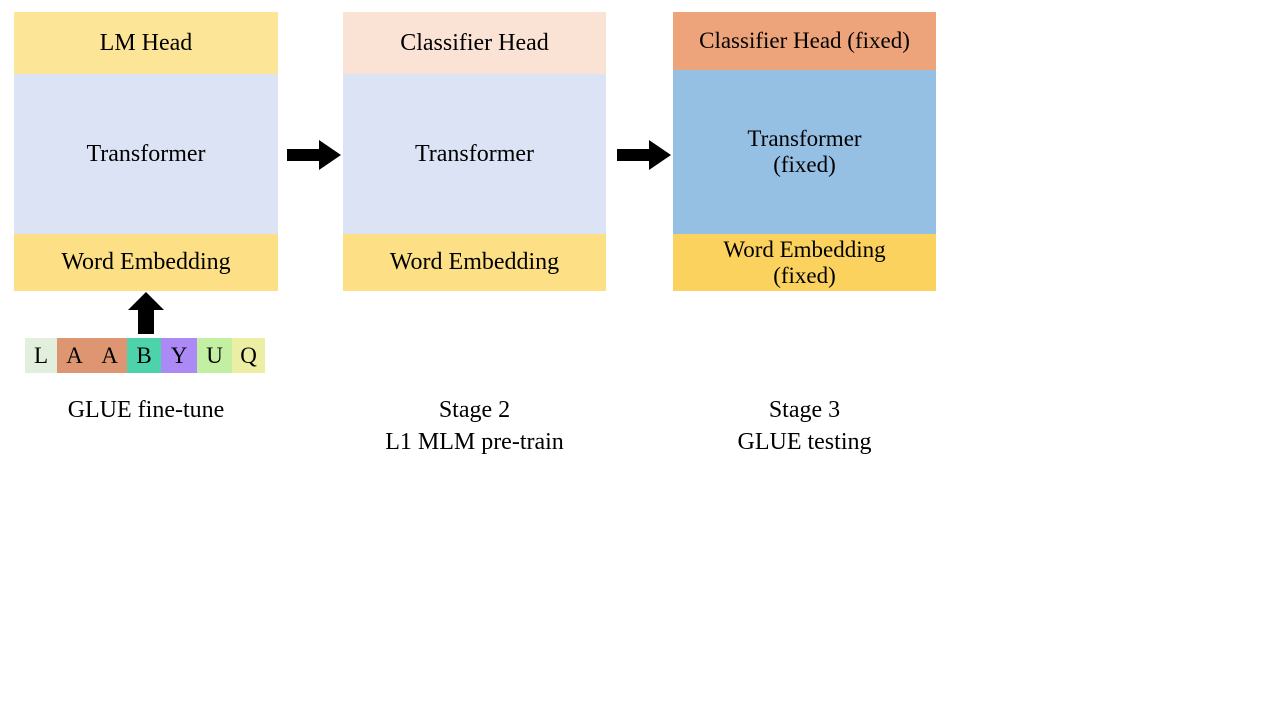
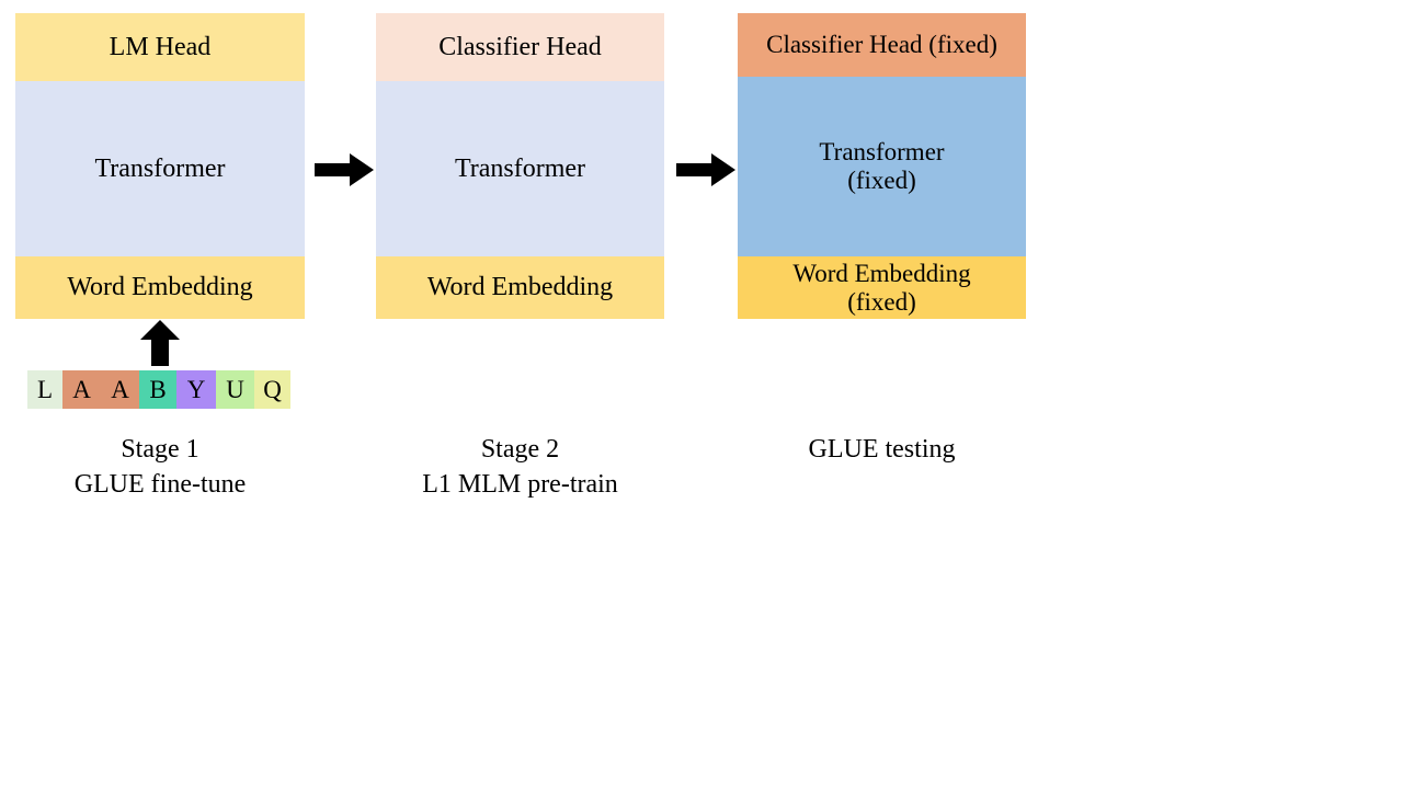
  LM Head
  Transformer
  Word Embedding
  Classifier Head
  Transformer
  Word Embedding
  Classifier Head (fixed)
  Transformer
  (fixed)
  Word Embedding
  (fixed)
  L
  A
  A
  B
  Y
  U
  Q
+ Stage 1
  GLUE fine-tune
  Stage 2
  L1 MLM pre-train
- Stage 3
  GLUE testing
